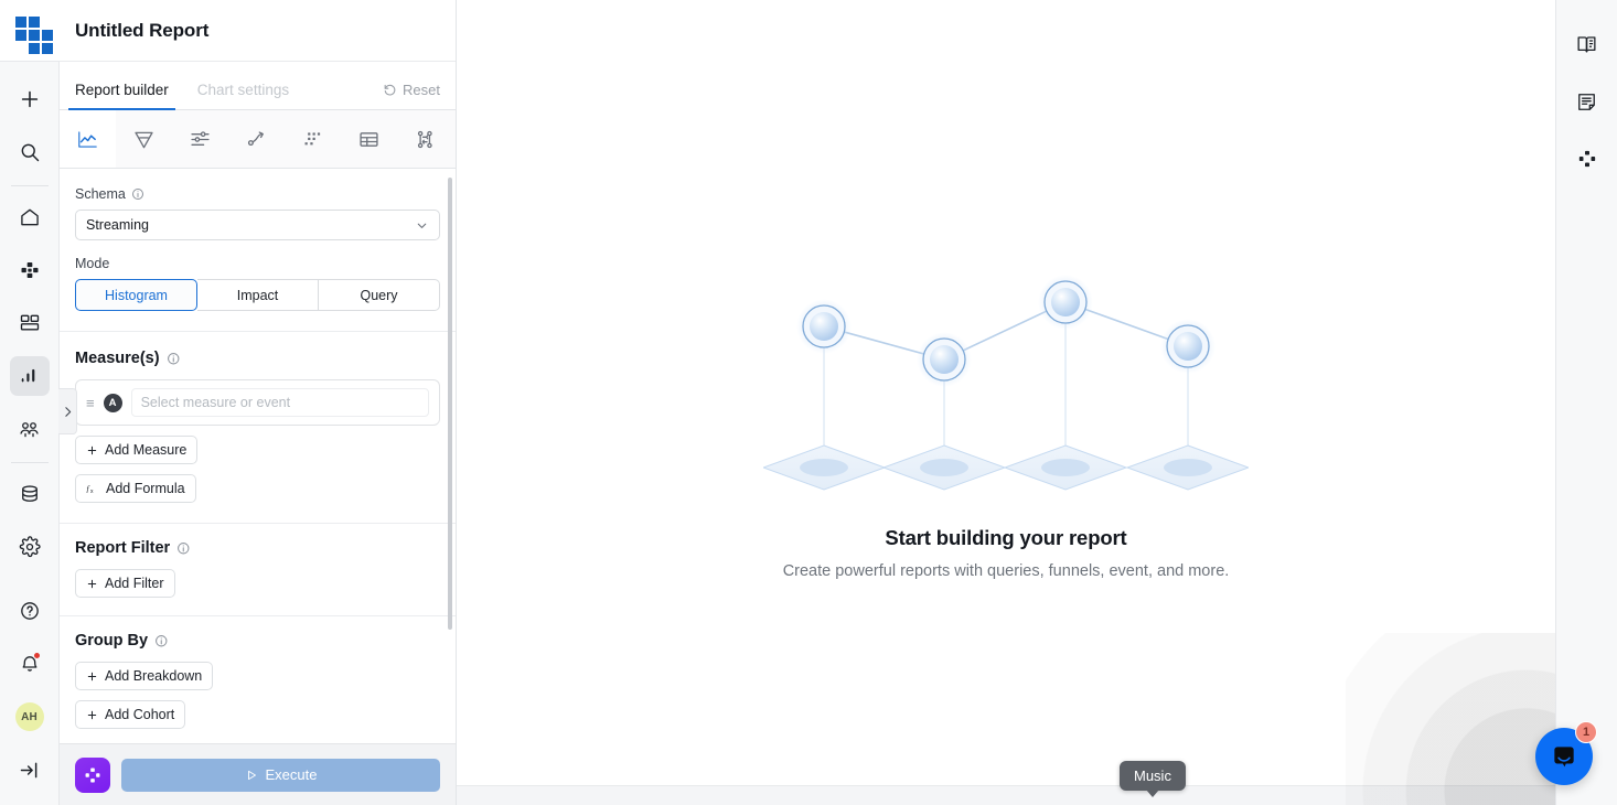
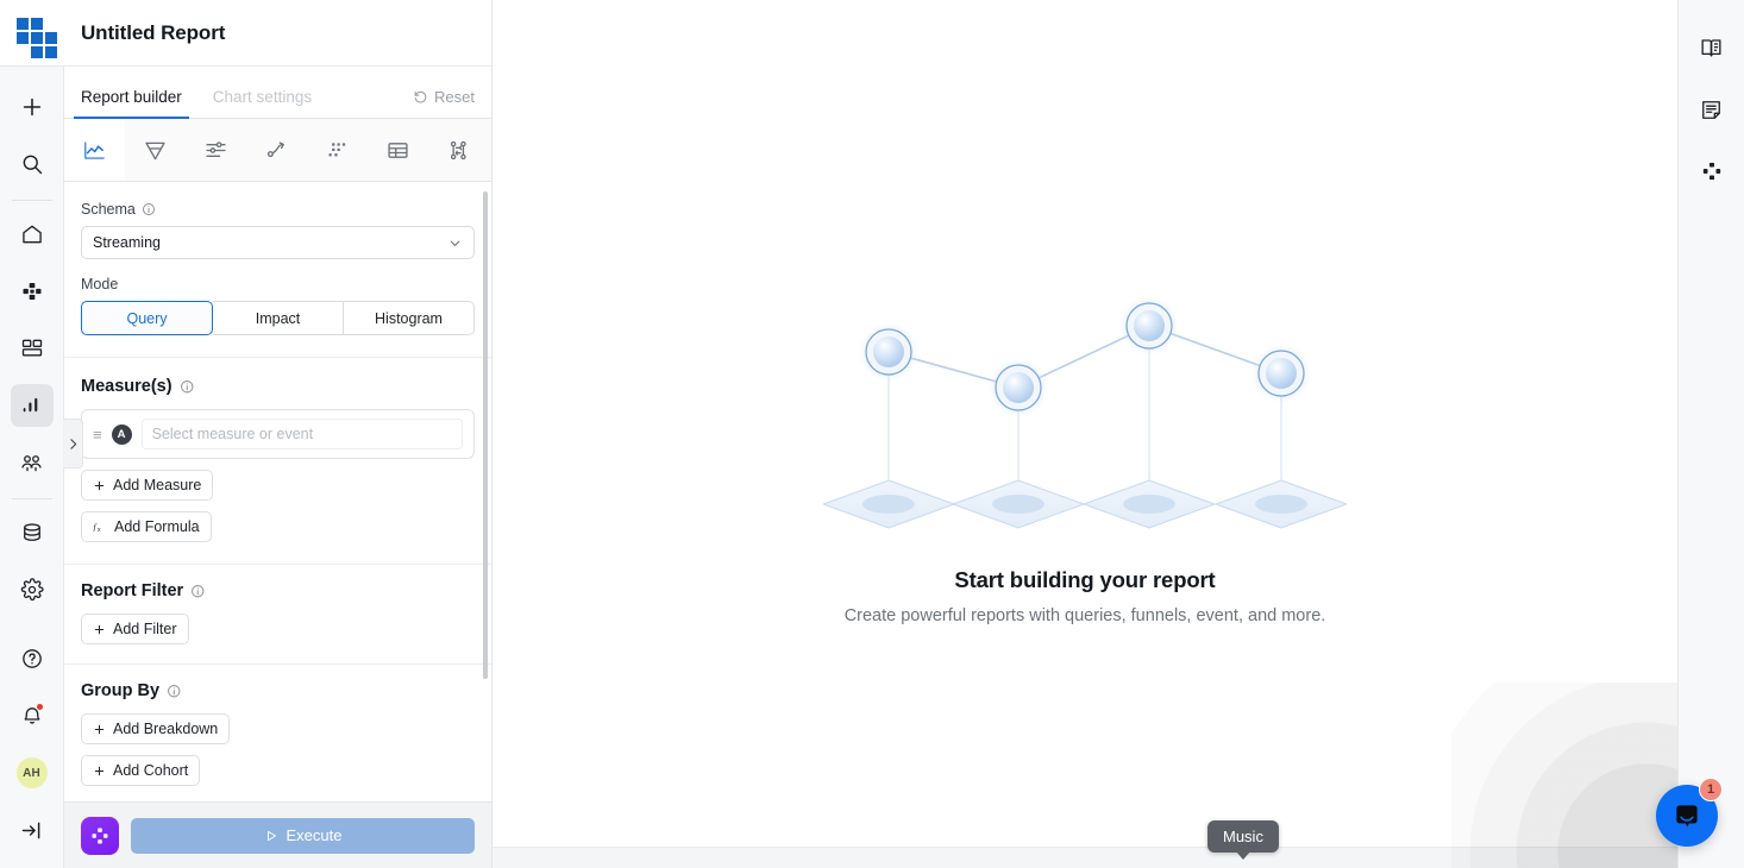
  AH
  Untitled Report
  Report builder
  Chart settings
  Reset
  Schema
  Streaming
  Mode
- Histogram
+ Query
  Impact
- Query
+ Histogram
  Measure(s)
  ≡
  A
  Select measure or event
  Add Measure
  f
  Add Formula
  Report Filter
  Add Filter
  Group By
  Add Breakdown
  Add Cohort
  Execute
  Start building your report
  Create powerful reports with queries, funnels, event, and more.
  Music
  1
